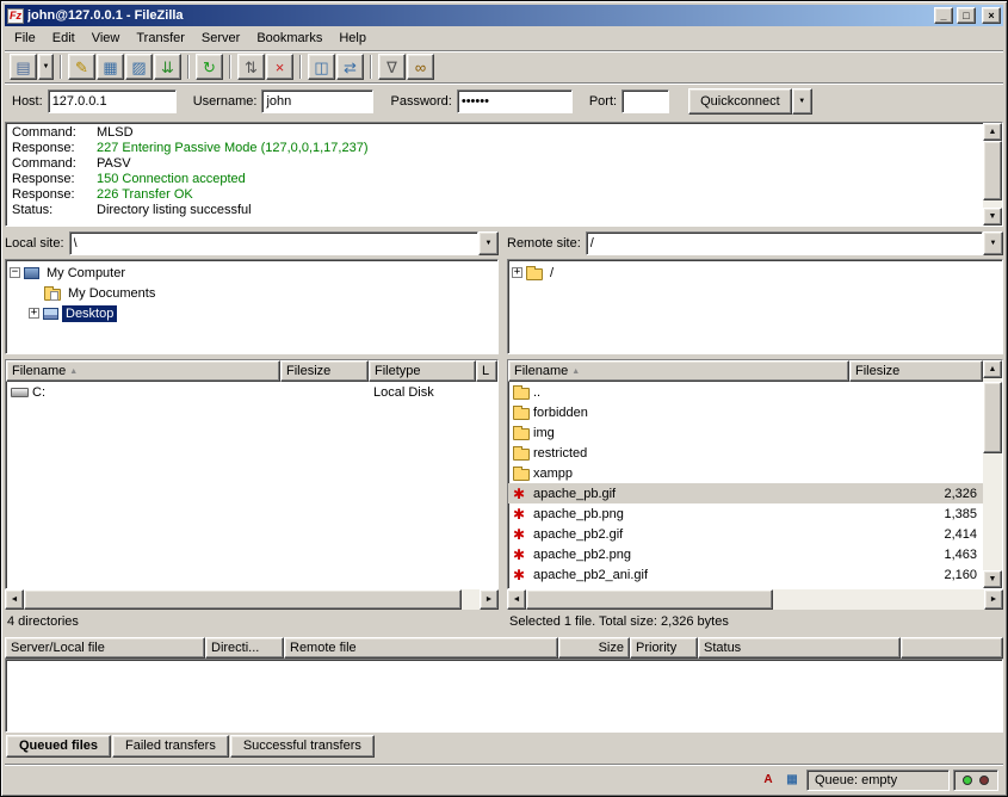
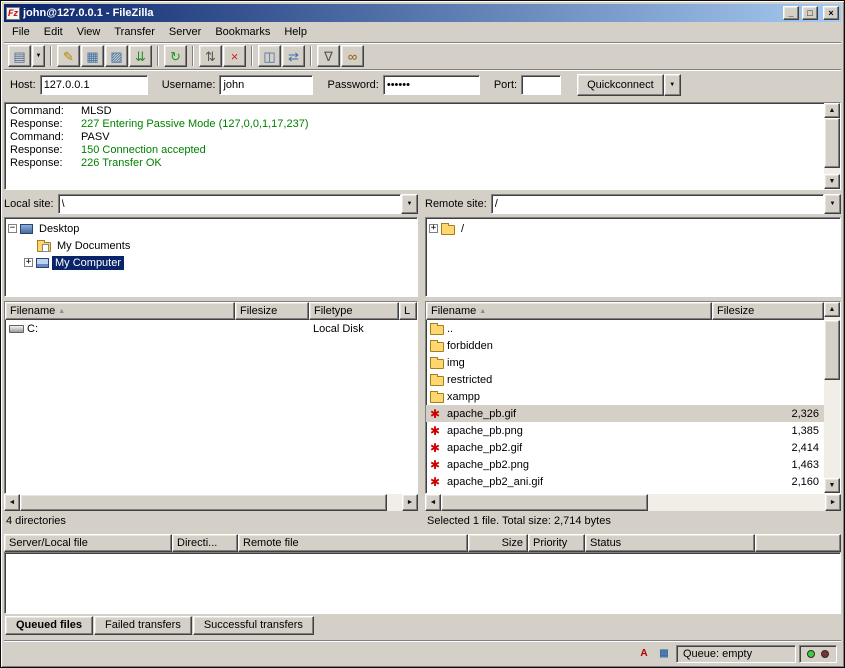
  Fz
  john@127.0.0.1 - FileZilla
  _
  □
  ×
  File
  Edit
  View
  Transfer
  Server
  Bookmarks
  Help
  ▤
  ✎
  ▦
  ▨
  ⇊
  ↻
  ⇅
  ×
  ◫
  ⇄
  ∇
  ∞
  Host:
  127.0.0.1
  Username:
  john
  Password:
  ••••••
  Port:
  Quickconnect
  Command:
  MLSD
  Response:
  227 Entering Passive Mode (127,0,0,1,17,237)
  Command:
  PASV
  Response:
  150 Connection accepted
  Response:
  226 Transfer OK
- Status:
- Directory listing successful
  Local site:
  \
  −
- My Computer
+ Desktop
  My Documents
  +
- Desktop
+ My Computer
  Filename
  Filesize
  Filetype
  L
  C:
  Local Disk
  4 directories
  Remote site:
  /
  +
  /
  Filename
  Filesize
  ..
  forbidden
  img
  restricted
  xampp
  ✱
  apache_pb.gif
  2,326
  ✱
  apache_pb.png
  1,385
  ✱
  apache_pb2.gif
  2,414
  ✱
  apache_pb2.png
  1,463
  ✱
  apache_pb2_ani.gif
  2,160
- Selected 1 file. Total size: 2,326 bytes
+ Selected 1 file. Total size: 2,714 bytes
  Server/Local file
  Directi...
  Remote file
  Size
  Priority
  Status
  Queued files
  Failed transfers
  Successful transfers
  A
  ▦
  Queue: empty
